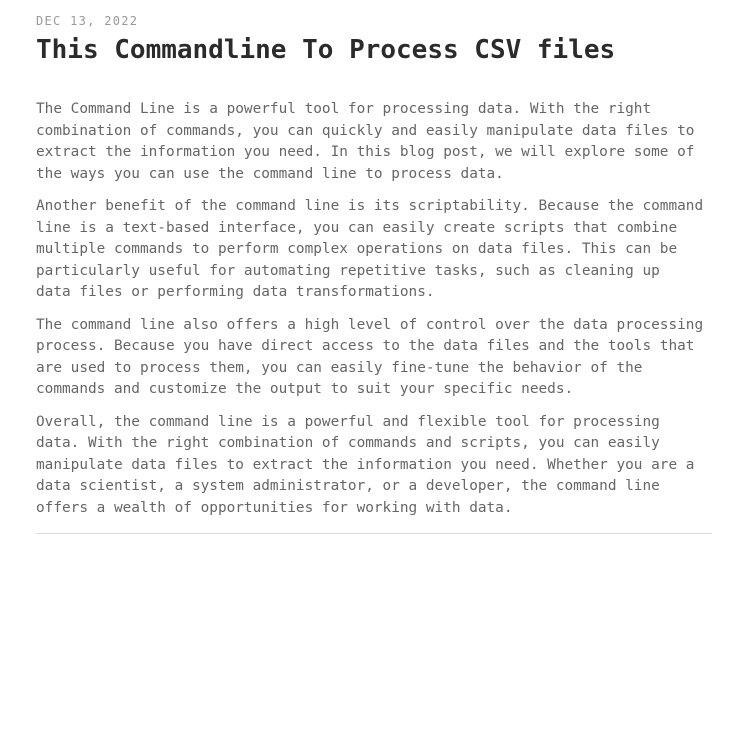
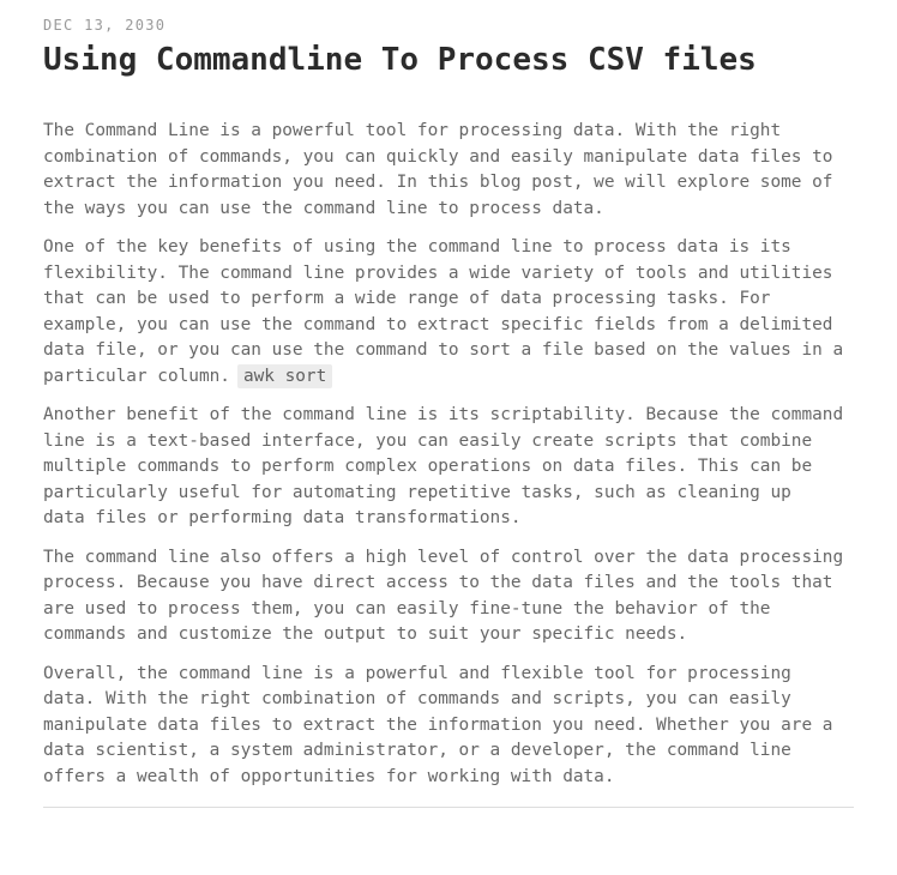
- DEC 13, 2022
+ DEC 13, 2030
- This Commandline To Process CSV files
+ Using Commandline To Process CSV files
  The Command Line is a powerful tool for processing data. With the right
  combination of commands, you can quickly and easily manipulate data files to
  extract the information you need. In this blog post, we will explore some of
  the ways you can use the command line to process data.
+ One of the key benefits of using the command line to process data is its
+ flexibility. The command line provides a wide variety of tools and utilities
+ that can be used to perform a wide range of data processing tasks. For
+ example, you can use the command to extract specific fields from a delimited
+ data file, or you can use the command to sort a file based on the values in a
+ particular column. awk sort
  Another benefit of the command line is its scriptability. Because the command
  line is a text-based interface, you can easily create scripts that combine
  multiple commands to perform complex operations on data files. This can be
  particularly useful for automating repetitive tasks, such as cleaning up
  data files or performing data transformations.
  The command line also offers a high level of control over the data processing
  process. Because you have direct access to the data files and the tools that
  are used to process them, you can easily fine-tune the behavior of the
  commands and customize the output to suit your specific needs.
  Overall, the command line is a powerful and flexible tool for processing
  data. With the right combination of commands and scripts, you can easily
  manipulate data files to extract the information you need. Whether you are a
  data scientist, a system administrator, or a developer, the command line
  offers a wealth of opportunities for working with data.
